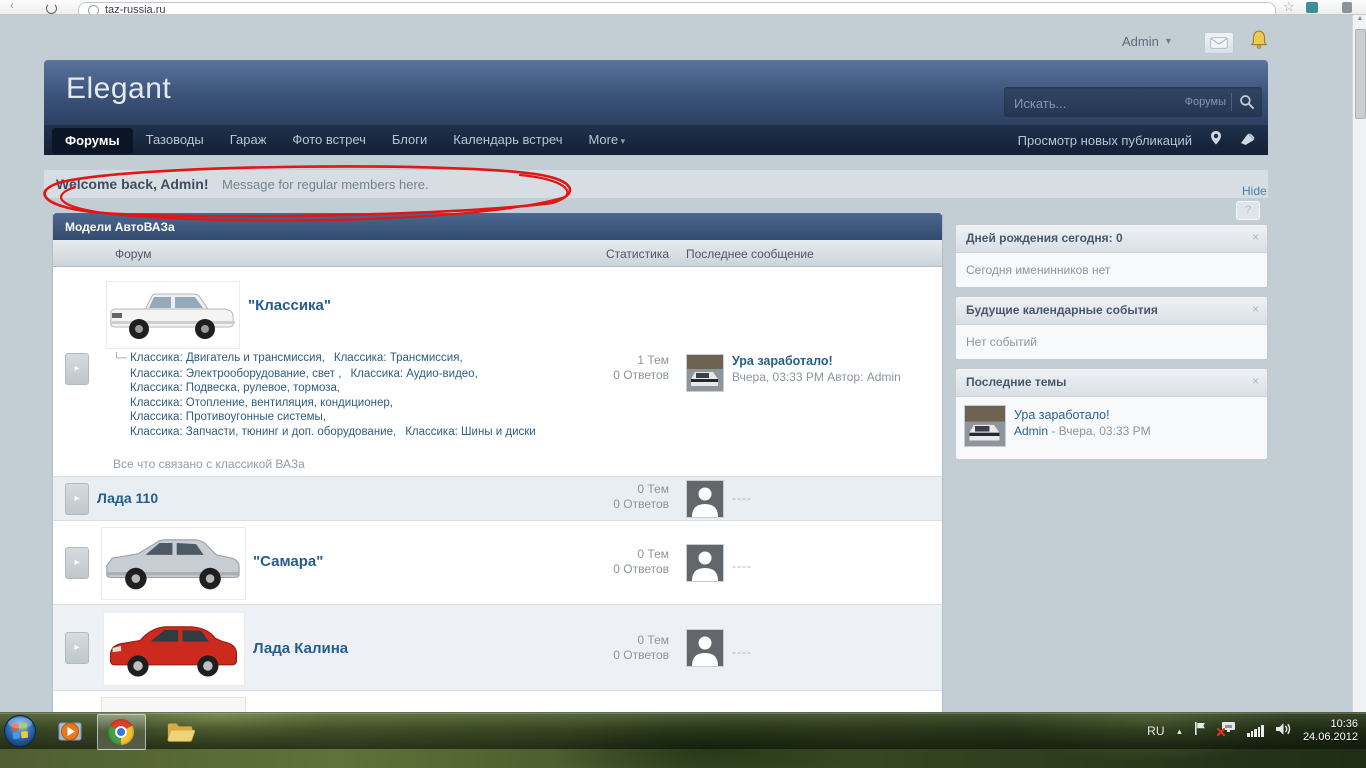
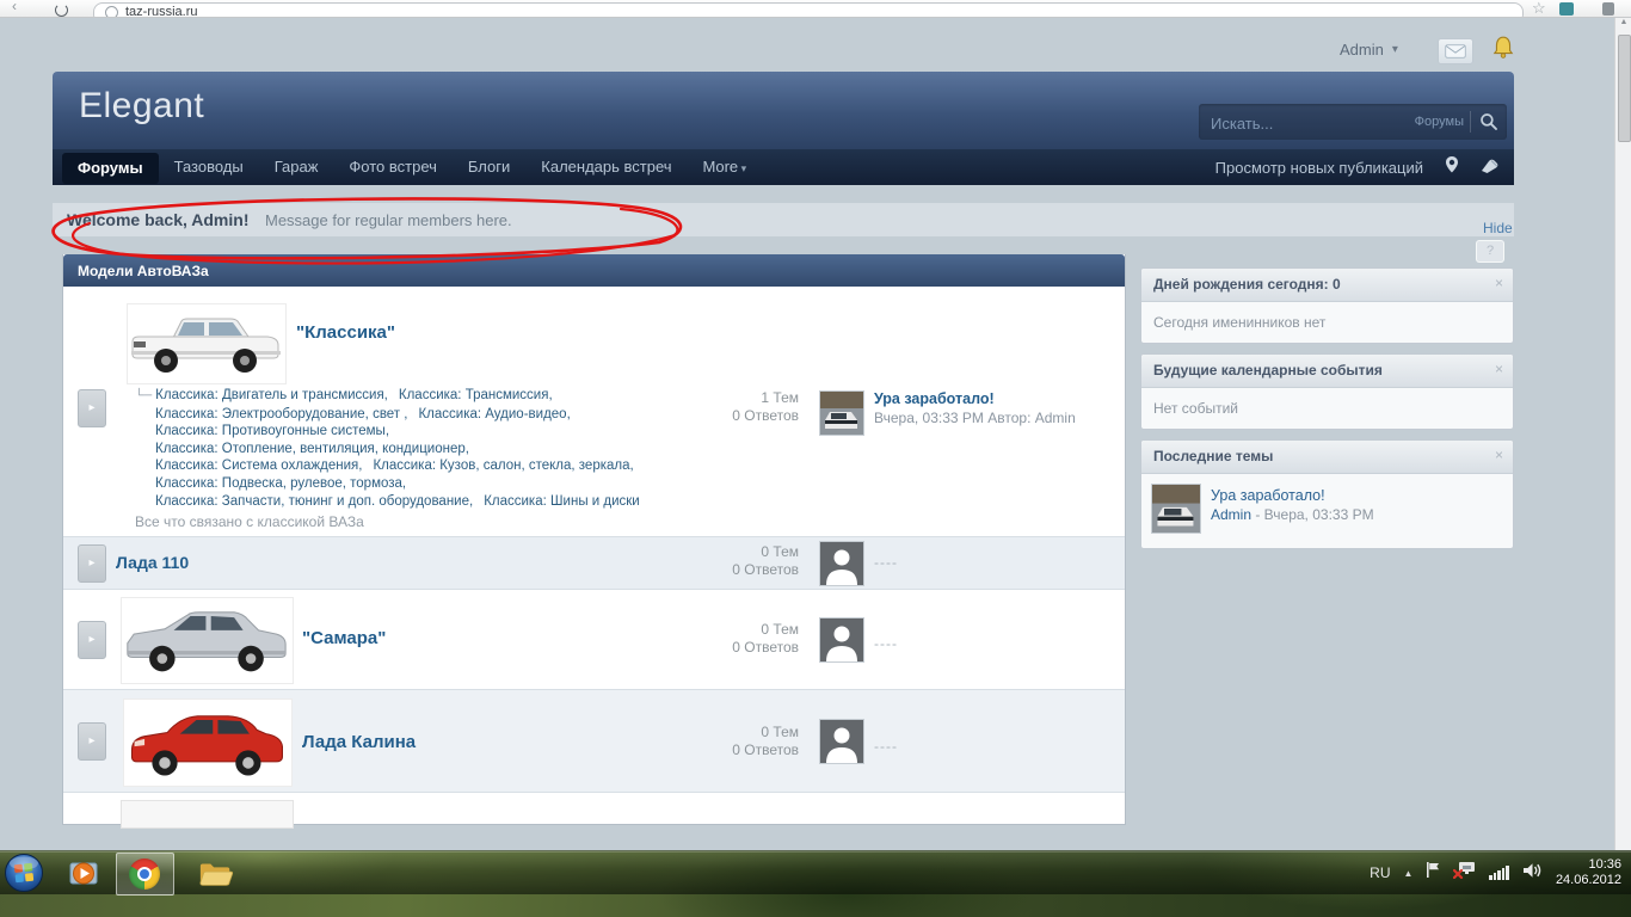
  ‹
  taz-russia.ru
  ☆
  Admin
  ▾
  Elegant
  Искать...
  Форумы
  Форумы
  Тазоводы
  Гараж
  Фото встреч
  Блоги
  Календарь встреч
  More ▾
  Просмотр новых публикаций
  Welcome back, Admin!
  Message for regular members here.
  Hide
  ?
  Модели АвтоВАЗа
- Форум
- Статистика
- Последнее сообщение
  ▸
  "Классика"
  └─ Классика: Двигатель и трансмиссия, Классика: Трансмиссия,
  Классика: Электрооборудование, свет , Классика: Аудио-видео,
- Классика: Подвеска, рулевое, тормоза,
+ Классика: Противоугонные системы,
  Классика: Отопление, вентиляция, кондиционер,
+ Классика: Система охлаждения, Классика: Кузов, салон, стекла, зеркала,
- Классика: Противоугонные системы,
+ Классика: Подвеска, рулевое, тормоза,
  Классика: Запчасти, тюнинг и доп. оборудование, Классика: Шины и диски
  Все что связано с классикой ВАЗа
  1 Тем
  0 Ответов
  Ура заработало!
  Вчера, 03:33 PM Автор: Admin
  ▸
  Лада 110
  0 Тем
  0 Ответов
  ----
  ▸
  "Самара"
  0 Тем
  0 Ответов
  ----
  ▸
  Лада Калина
  0 Тем
  0 Ответов
  ----
  Дней рождения сегодня: 0
  ×
  Сегодня именинников нет
  Будущие календарные события
  ×
  Нет событий
  Последние темы
  ×
  Ура заработало!
  Admin - Вчера, 03:33 PM
  RU
  ▲
  10:36
  24.06.2012
